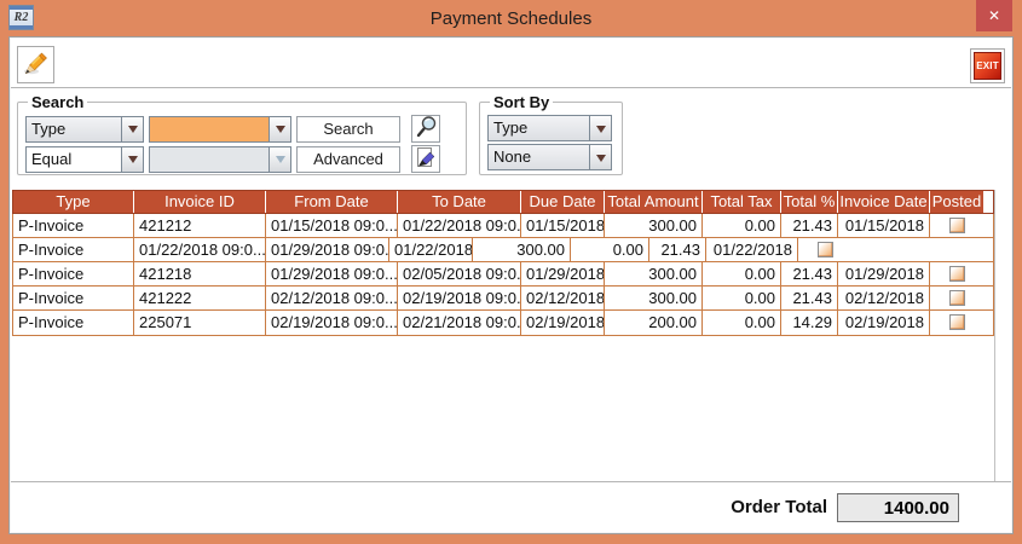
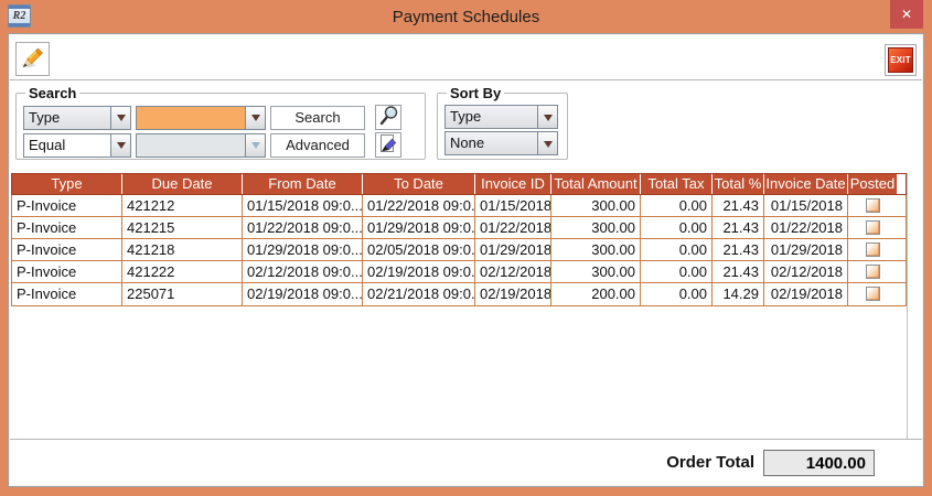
  R2
  Payment Schedules
  ✕
  EXIT
  Search
  Type
  Search
  Equal
  Advanced
  Sort By
  Type
  None
  Type
- Invoice ID
+ Due Date
  From Date
  To Date
- Due Date
+ Invoice ID
  Total Amount
  Total Tax
  Total %
  Invoice Date
  Posted
  P-Invoice
  421212
  01/15/2018 09:0...
  01/22/2018 09:0.
  01/15/2018
  300.00
  0.00
  21.43
  01/15/2018
  P-Invoice
+ 421215
  01/22/2018 09:0...
  01/29/2018 09:0.
  01/22/2018
  300.00
  0.00
  21.43
  01/22/2018
  P-Invoice
  421218
  01/29/2018 09:0...
  02/05/2018 09:0.
  01/29/2018
  300.00
  0.00
  21.43
  01/29/2018
  P-Invoice
  421222
  02/12/2018 09:0...
  02/19/2018 09:0.
  02/12/2018
  300.00
  0.00
  21.43
  02/12/2018
  P-Invoice
  225071
  02/19/2018 09:0...
  02/21/2018 09:0.
  02/19/2018
  200.00
  0.00
  14.29
  02/19/2018
  Order Total
  1400.00
